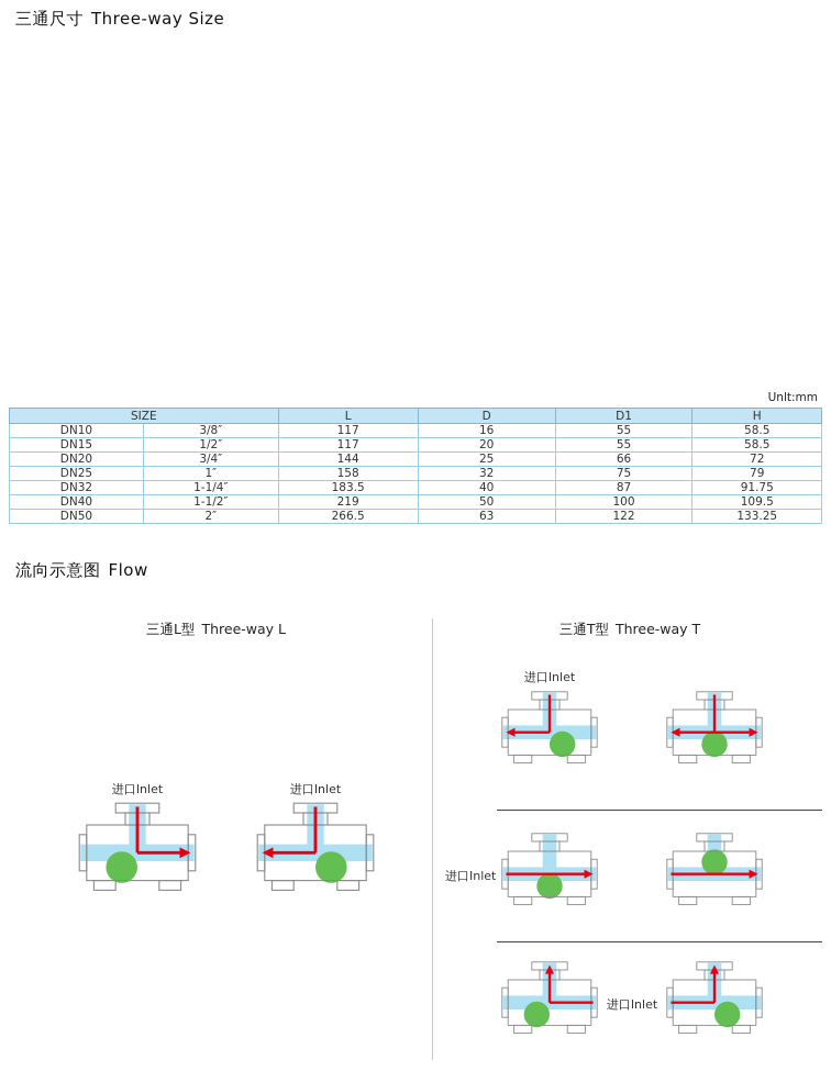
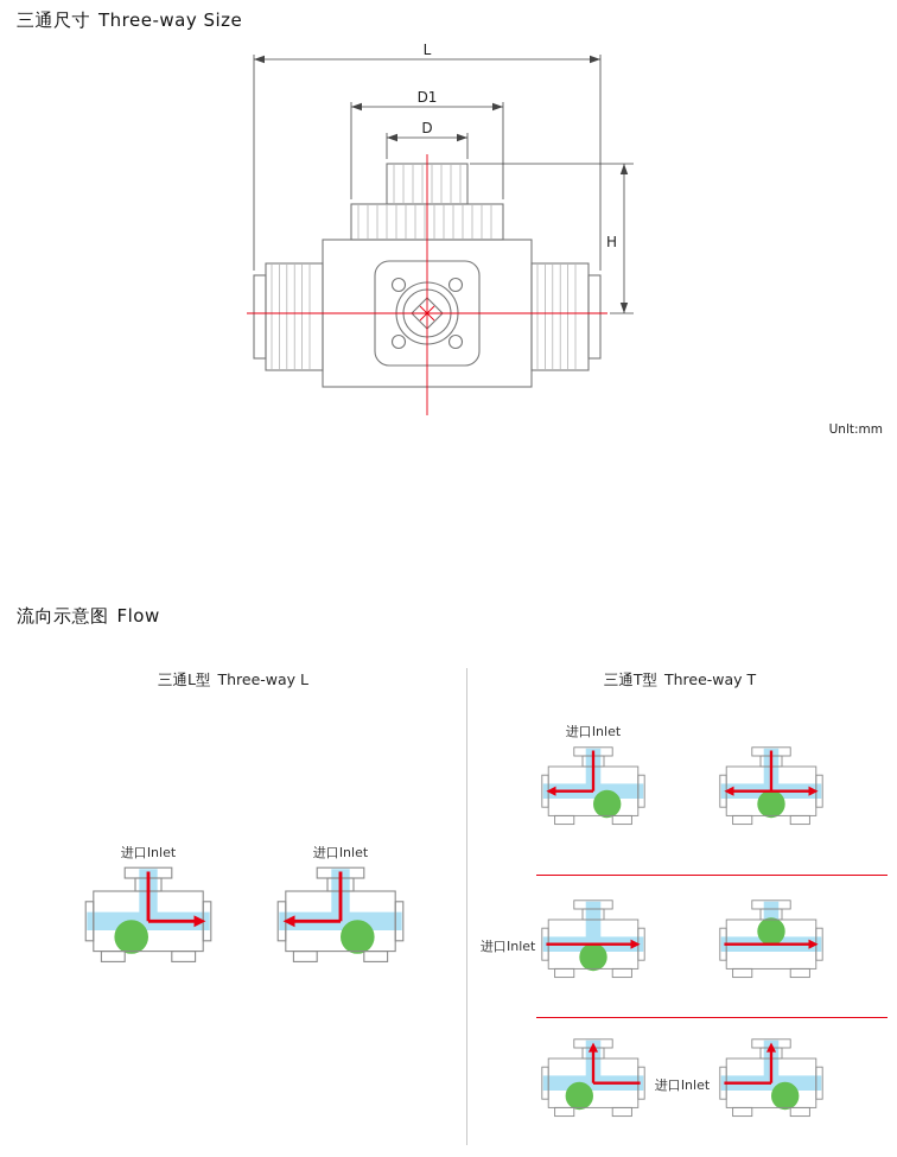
  三通尺寸 Three-way Size
+ L
+ D1
+ D
+ H
  Unlt:mm
- SIZE	L	D	D1	H
- DN10	3/8″	117	16	55	58.5
- DN15	1/2″	117	20	55	58.5
- DN20	3/4″	144	25	66	72
- DN25	1″	158	32	75	79
- DN32	1-1/4″	183.5	40	87	91.75
- DN40	1-1/2″	219	50	100	109.5
- DN50	2″	266.5	63	122	133.25
  流向示意图 Flow
  三通L型 Three-way L
  三通T型 Three-way T
  进口Inlet
  进口Inlet
  进口Inlet
  进口Inlet
  进口Inlet
